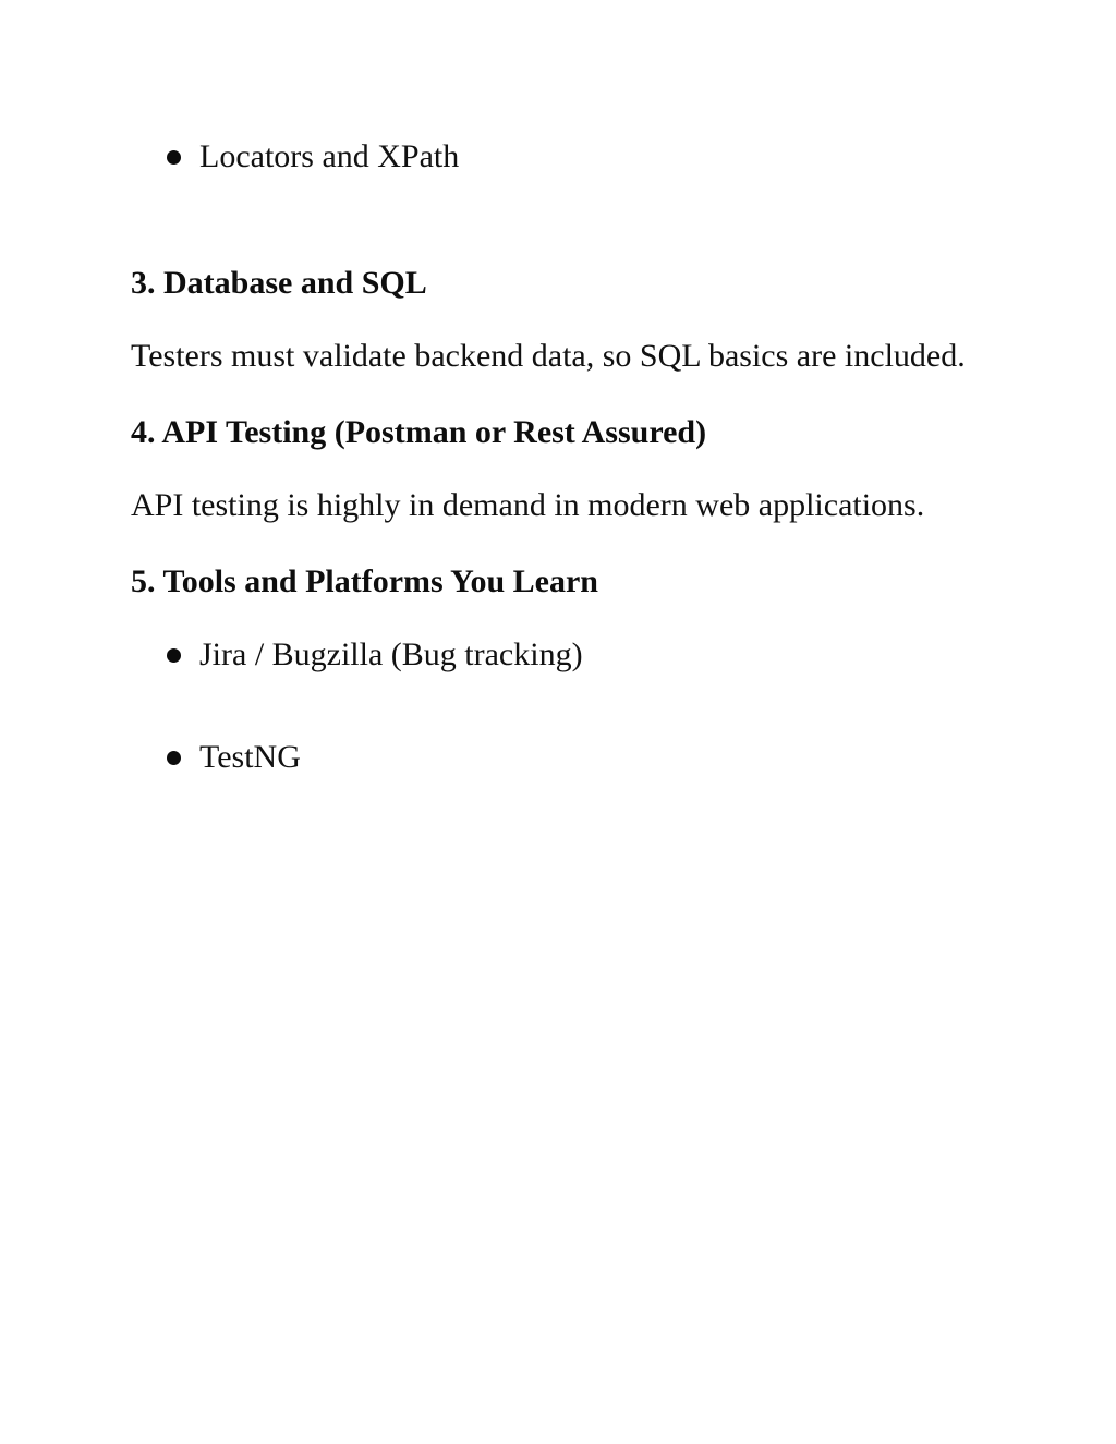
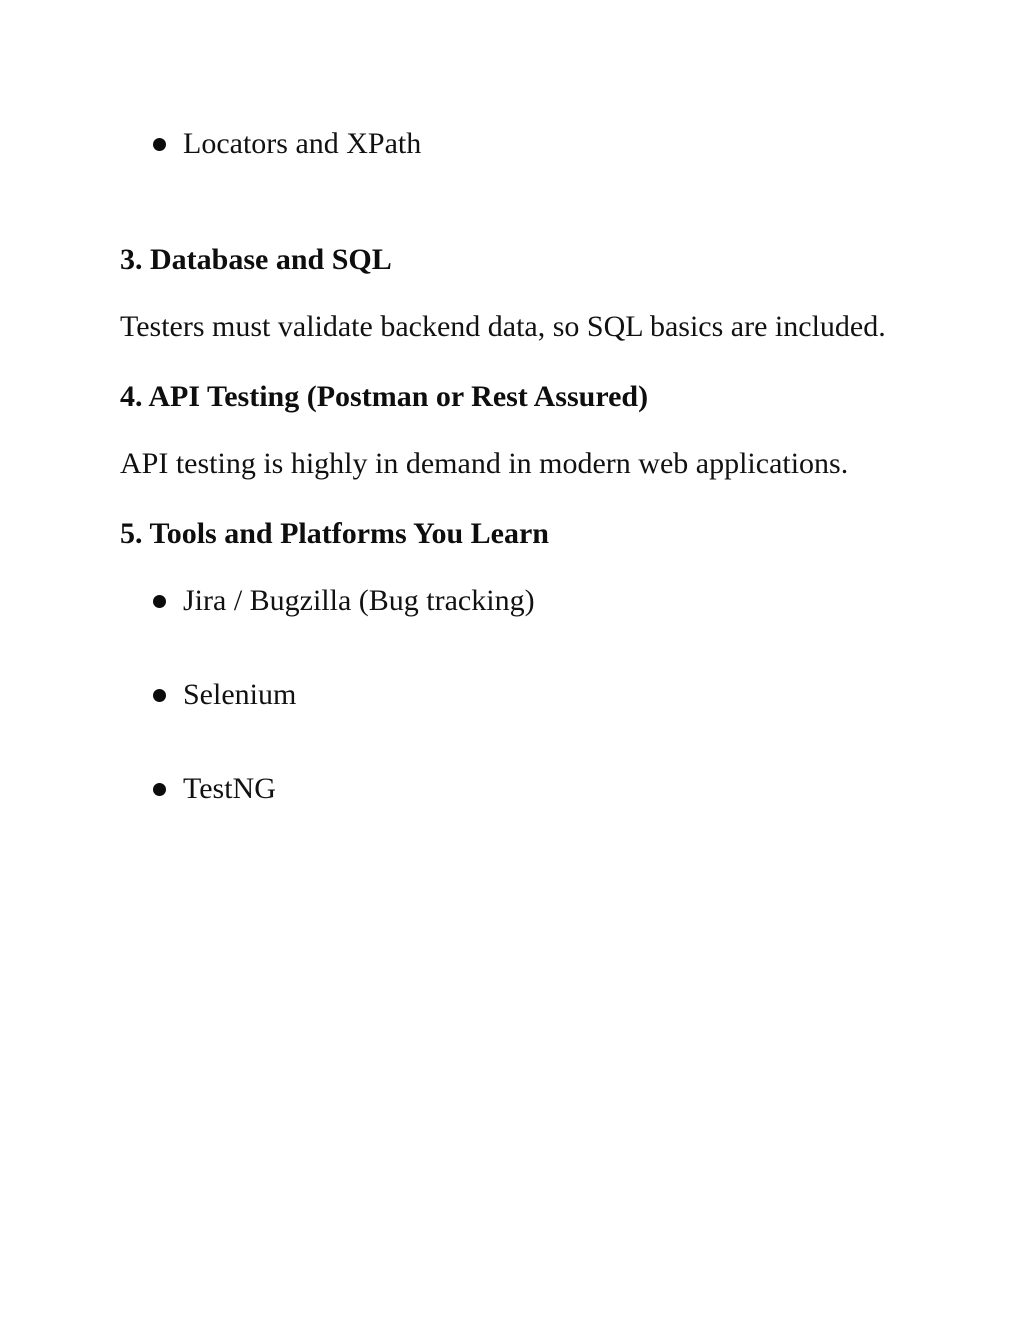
  Locators and XPath
  3. Database and SQL
  Testers must validate backend data, so SQL basics are included.
  4. API Testing (Postman or Rest Assured)
  API testing is highly in demand in modern web applications.
  5. Tools and Platforms You Learn
  Jira / Bugzilla (Bug tracking)
+ Selenium
  TestNG
